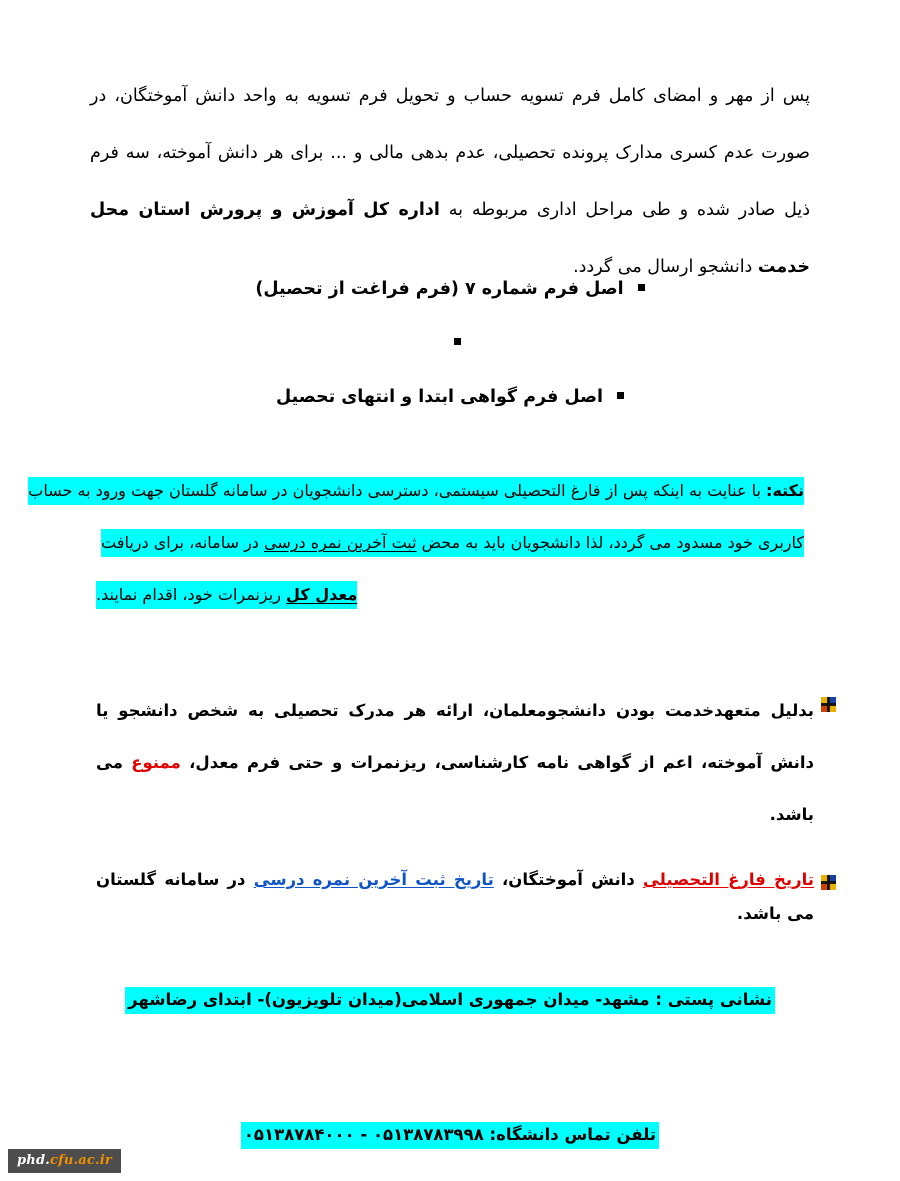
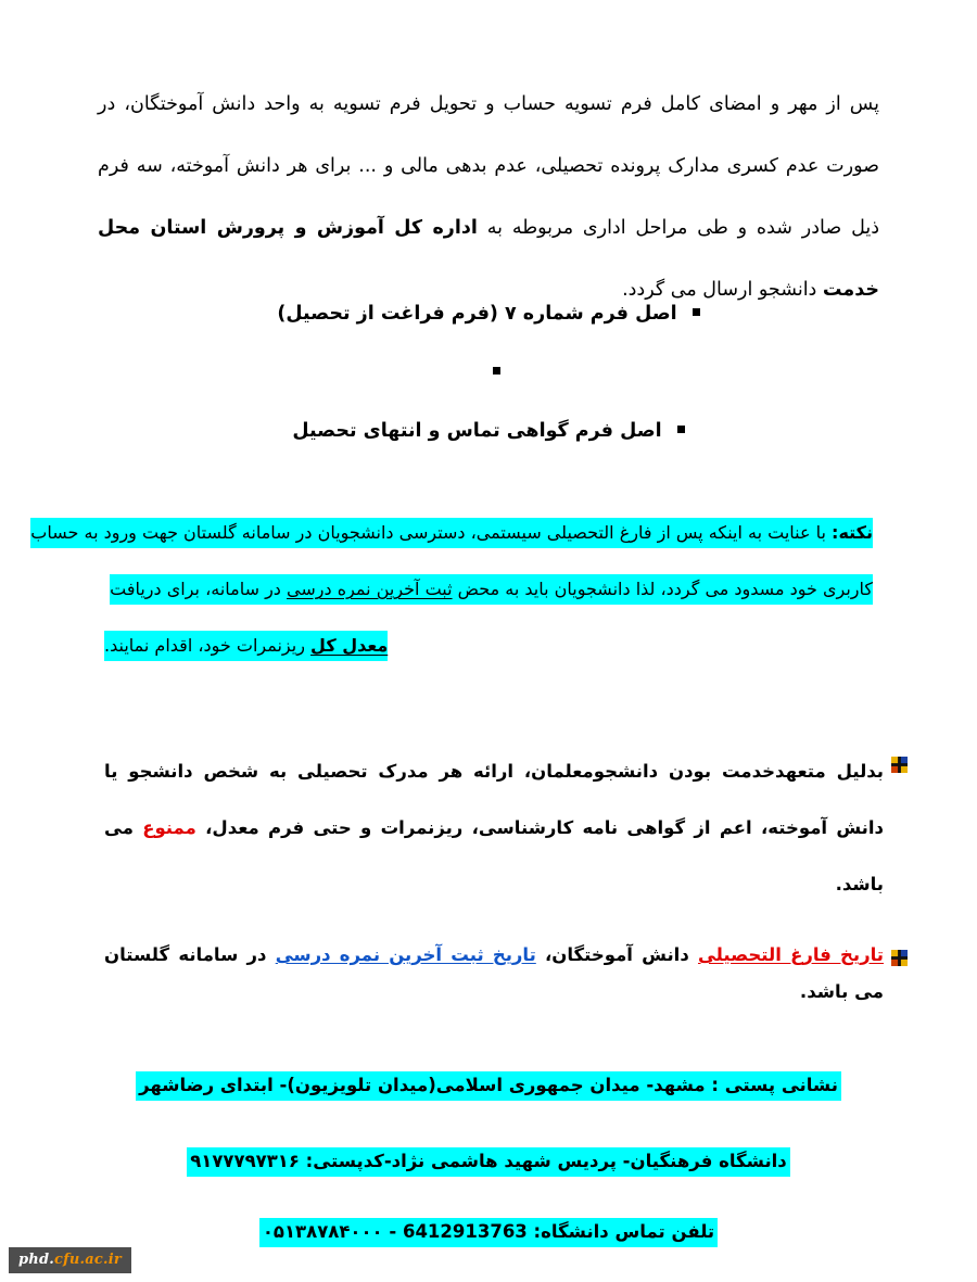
  پس از مهر و امضای کامل فرم تسویه حساب و تحویل فرم تسویه به واحد دانش آموختگان، در صورت عدم کسری مدارک پرونده تحصیلی، عدم بدهی مالی و ... برای هر دانش آموخته، سه فرم ذیل صادر شده و طی مراحل اداری مربوطه به اداره کل آموزش و پرورش استان محل خدمت دانشجو ارسال می گردد.
  اصل فرم شماره ۷ (فرم فراغت از تحصیل)
- اصل فرم گواهی ابتدا و انتهای تحصیل
+ اصل فرم گواهی تماس و انتهای تحصیل
  نکته: با عنایت به اینکه پس از فارغ التحصیلی سیستمی، دسترسی دانشجویان در سامانه گلستان جهت ورود به حساب
  کاربری خود مسدود می گردد، لذا دانشجویان باید به محض ثبت آخرین نمره درسی در سامانه، برای دریافت
  معدل کل ریزنمرات خود، اقدام نمایند.
  بدلیل متعهدخدمت بودن دانشجومعلمان، ارائه هر مدرک تحصیلی به شخص دانشجو یا دانش آموخته، اعم از گواهی نامه کارشناسی، ریزنمرات و حتی فرم معدل، ممنوع می باشد.
  تاریخ فارغ التحصیلی دانش آموختگان، تاریخ ثبت آخرین نمره درسی در سامانه گلستان می باشد.
  نشانی پستی : مشهد- میدان جمهوری اسلامی(میدان تلویزیون)- ابتدای رضاشهر
+ دانشگاه فرهنگیان- پردیس شهید هاشمی نژاد-کدپستی: ۹۱۷۷۷۹۷۳۱۶
- تلفن تماس دانشگاه: ۰۵۱۳۸۷۸۳۹۹۸ - ۰۵۱۳۸۷۸۴۰۰۰
+ تلفن تماس دانشگاه: 6412913763 - ۰۵۱۳۸۷۸۴۰۰۰
  phd.cfu.ac.ir
